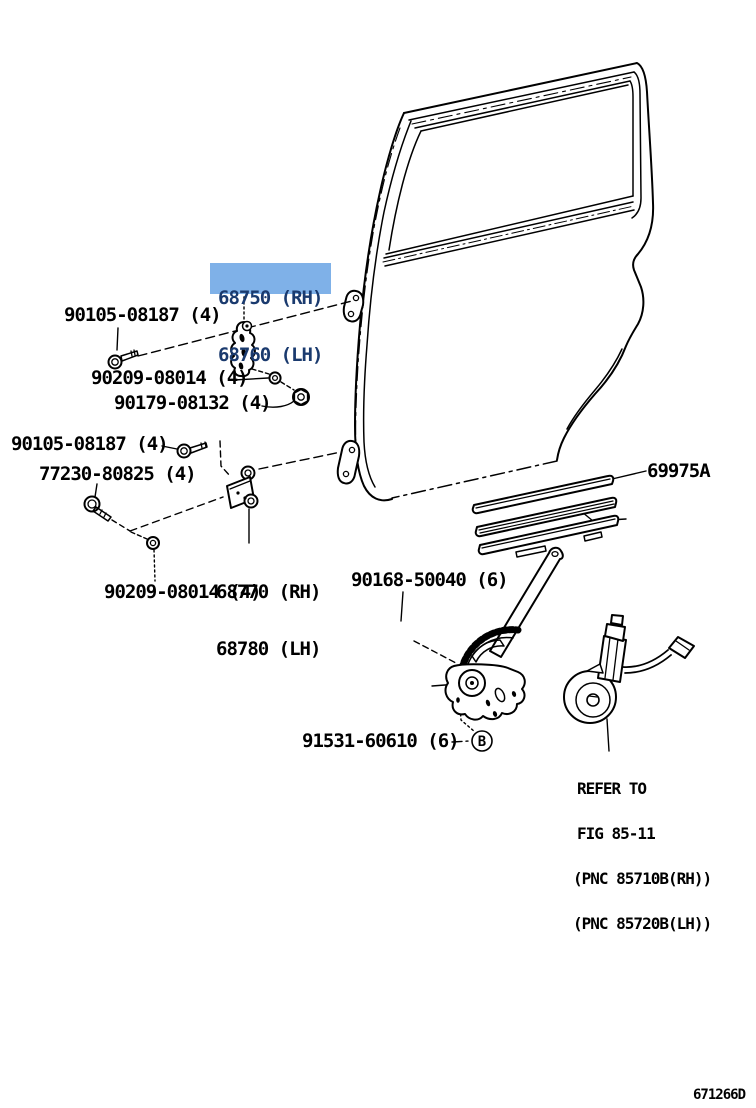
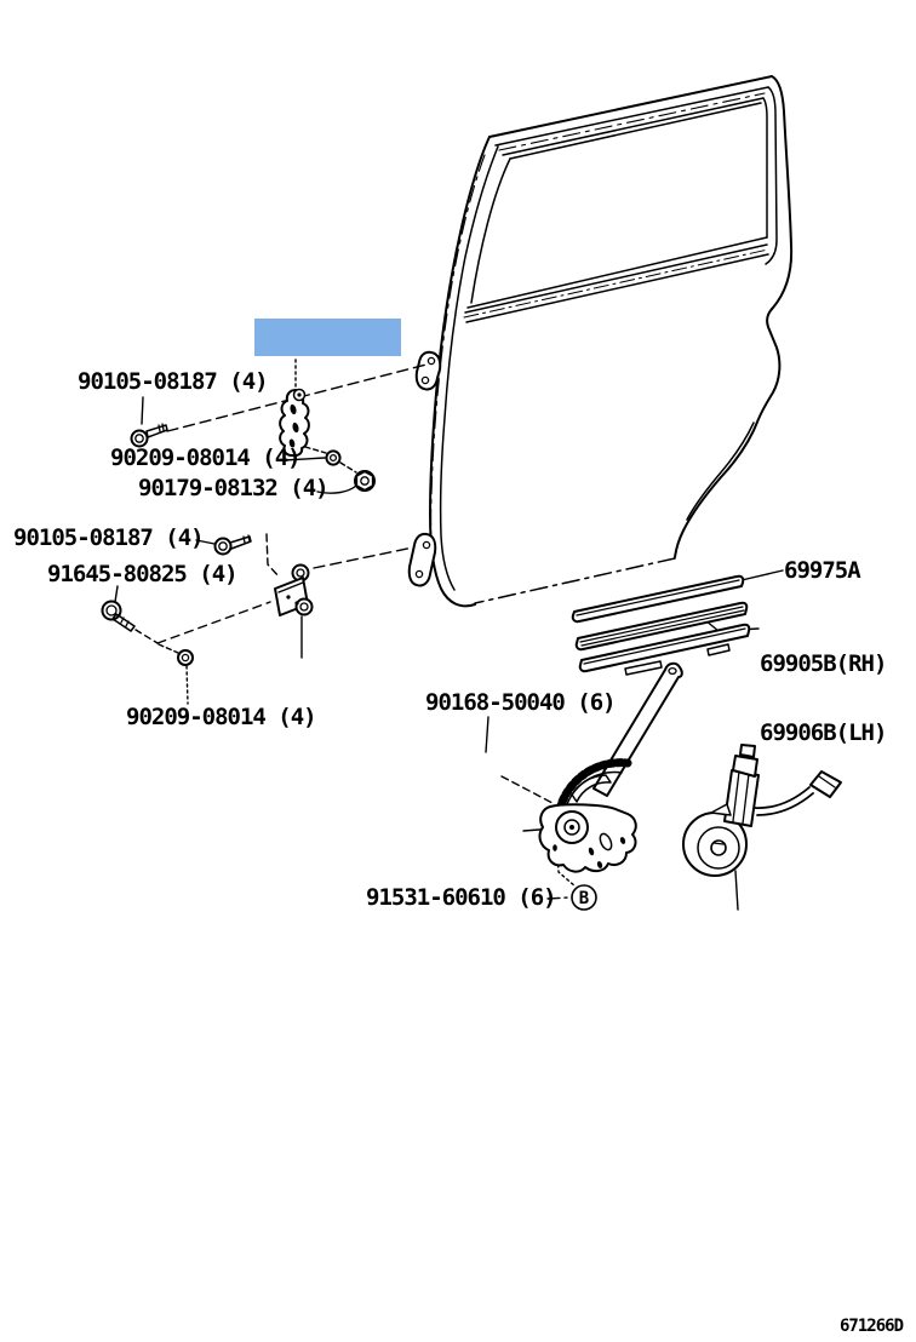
- 68750 (RH)
- 68760 (LH)
  90105-08187 (4)
  90209-08014 (4)
  90179-08132 (4)
  90105-08187 (4)
- 77230-80825 (4)
+ 91645-80825 (4)
- 68770 (RH)
- 68780 (LH)
  90209-08014 (4)
  90168-50040 (6)
  91531-60610 (6)
  69975A
+ 69905B(RH)
+ 69906B(LH)
  B
- REFER TO
- FIG 85-11
- (PNC 85710B(RH))
- (PNC 85720B(LH))
  671266D
